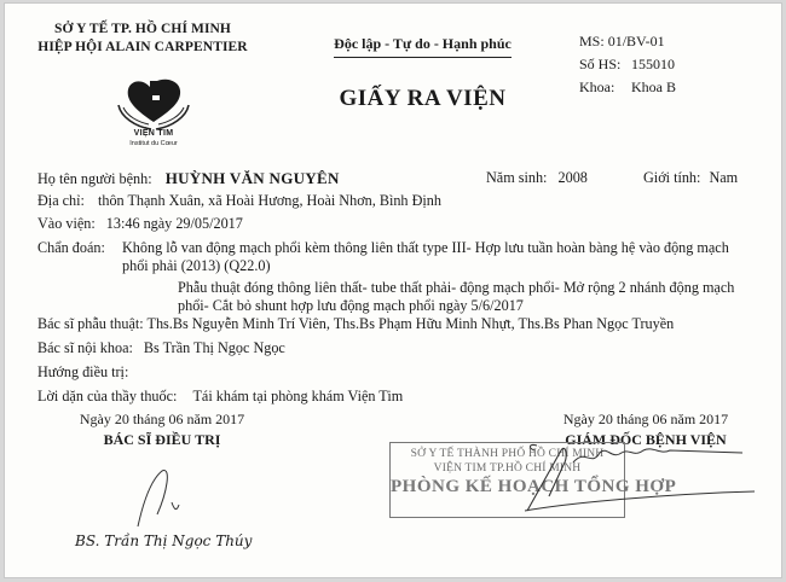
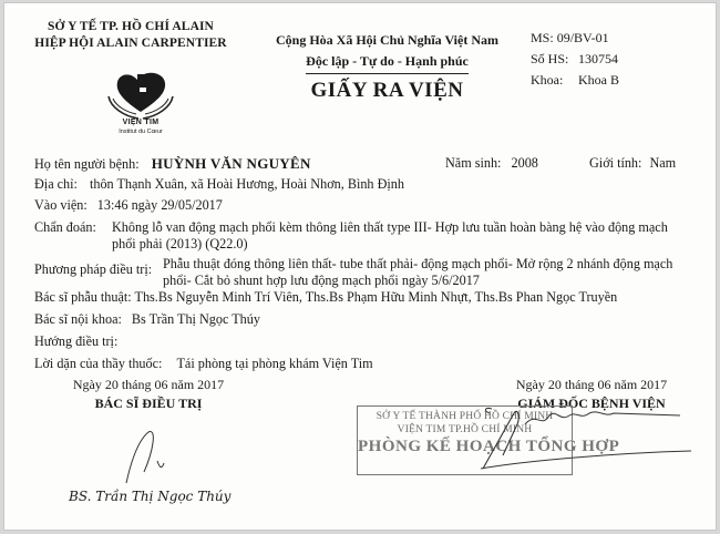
- SỞ Y TẾ TP. HỒ CHÍ MINH
+ SỞ Y TẾ TP. HỒ CHÍ ALAIN
  HIỆP HỘI ALAIN CARPENTIER
+ Cộng Hòa Xã Hội Chủ Nghĩa Việt Nam
  Độc lập - Tự do - Hạnh phúc
  GIẤY RA VIỆN
- MS: 01/BV-01
+ MS: 09/BV-01
- Số HS: 155010
+ Số HS: 130754
  Khoa: Khoa B
  Họ tên người bệnh: HUỲNH VĂN NGUYÊN
  Năm sinh: 2008
  Giới tính: Nam
  Địa chỉ: thôn Thạnh Xuân, xã Hoài Hương, Hoài Nhơn, Bình Định
  Vào viện: 13:46 ngày 29/05/2017
  Chẩn đoán:
  Không lỗ van động mạch phổi kèm thông liên thất type III- Hợp lưu tuần hoàn bàng hệ vào động mạch
  phổi phải (2013) (Q22.0)
+ Phương pháp điều trị:
  Phẫu thuật đóng thông liên thất- tube thất phải- động mạch phổi- Mở rộng 2 nhánh động mạch
  phổi- Cắt bỏ shunt hợp lưu động mạch phổi ngày 5/6/2017
  Bác sĩ phẫu thuật: Ths.Bs Nguyễn Minh Trí Viên, Ths.Bs Phạm Hữu Minh Nhựt, Ths.Bs Phan Ngọc Truyền
- Bác sĩ nội khoa: Bs Trần Thị Ngọc Ngọc
+ Bác sĩ nội khoa: Bs Trần Thị Ngọc Thúy
  Hướng điều trị:
- Lời dặn của thầy thuốc: Tái khám tại phòng khám Viện Tim
+ Lời dặn của thầy thuốc: Tái phòng tại phòng khám Viện Tim
  Ngày 20 tháng 06 năm 2017
  BÁC SĨ ĐIỀU TRỊ
  BS. Trần Thị Ngọc Thúy
  Ngày 20 tháng 06 năm 2017
  GIÁM ĐỐC BỆNH VIỆN
  SỞ Y TẾ THÀNH PHỐ HỒ CHÍ MIN
  VIỆN TIM TP.HỒ CHÍ MNH
  PHÒNG KẾ HOẠCH TỔNG
